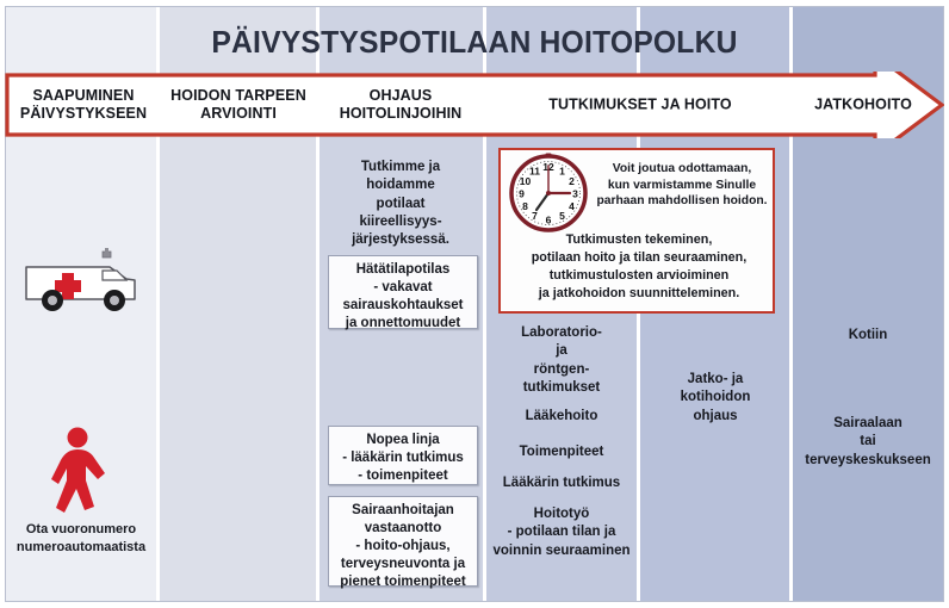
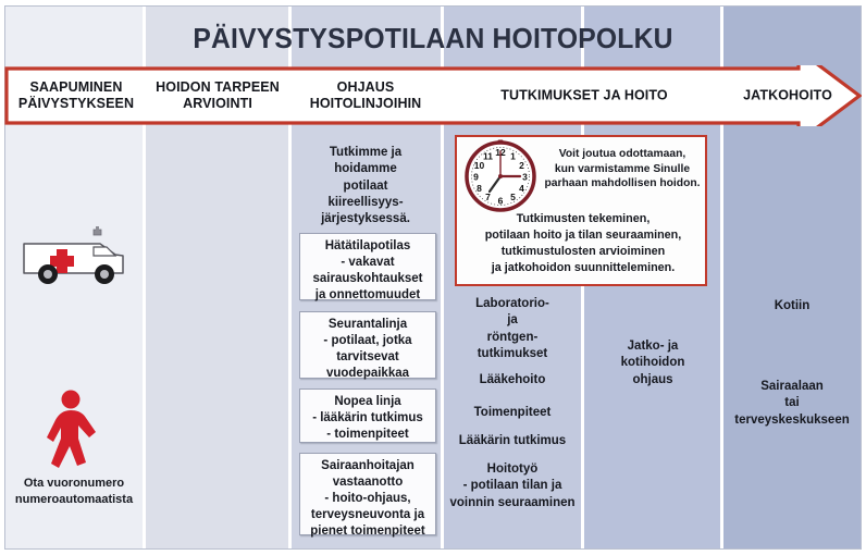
  PÄIVYSTYSPOTILAAN HOITOPOLKU
  SAAPUMINEN
  PÄIVYSTYKSEEN
  HOIDON TARPEEN
  ARVIOINTI
  OHJAUS
  HOITOLINJOIHIN
  TUTKIMUKSET JA HOITO
  JATKOHOITO
  Ota vuoronumero
  numeroautomaatista
  Tutkimme ja
  hoidamme
  potilaat
  kiireellisyys-
  järjestyksessä.
  Hätätilapotilas
  - vakavat
  sairauskohtaukset
  ja onnettomuudet
+ Seurantalinja
+ - potilaat, jotka
+ tarvitsevat
+ vuodepaikkaa
  Nopea linja
  - lääkärin tutkimus
  - toimenpiteet
  Sairaanhoitajan
  vastaanotto
  - hoito-ohjaus,
  terveysneuvonta ja
  pienet toimenpiteet
  12
  1
  2
  3
  4
  5
  6
  7
  8
  9
  10
  11
  Voit joutua odottamaan,
  kun varmistamme Sinulle
  parhaan mahdollisen hoidon.
  Tutkimusten tekeminen,
  potilaan hoito ja tilan seuraaminen,
  tutkimustulosten arvioiminen
  ja jatkohoidon suunnitteleminen.
  Laboratorio-
  ja
  röntgen-
  tutkimukset
  Lääkehoito
  Toimenpiteet
  Lääkärin tutkimus
  Hoitotyö
  - potilaan tilan ja
  voinnin seuraaminen
  Jatko- ja
  kotihoidon
  ohjaus
  Kotiin
  Sairaalaan
  tai
  terveyskeskukseen
